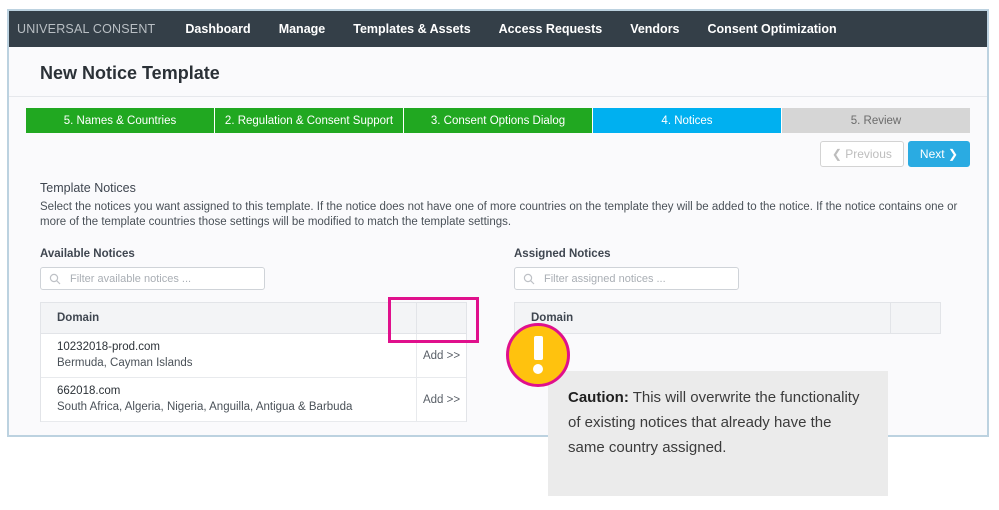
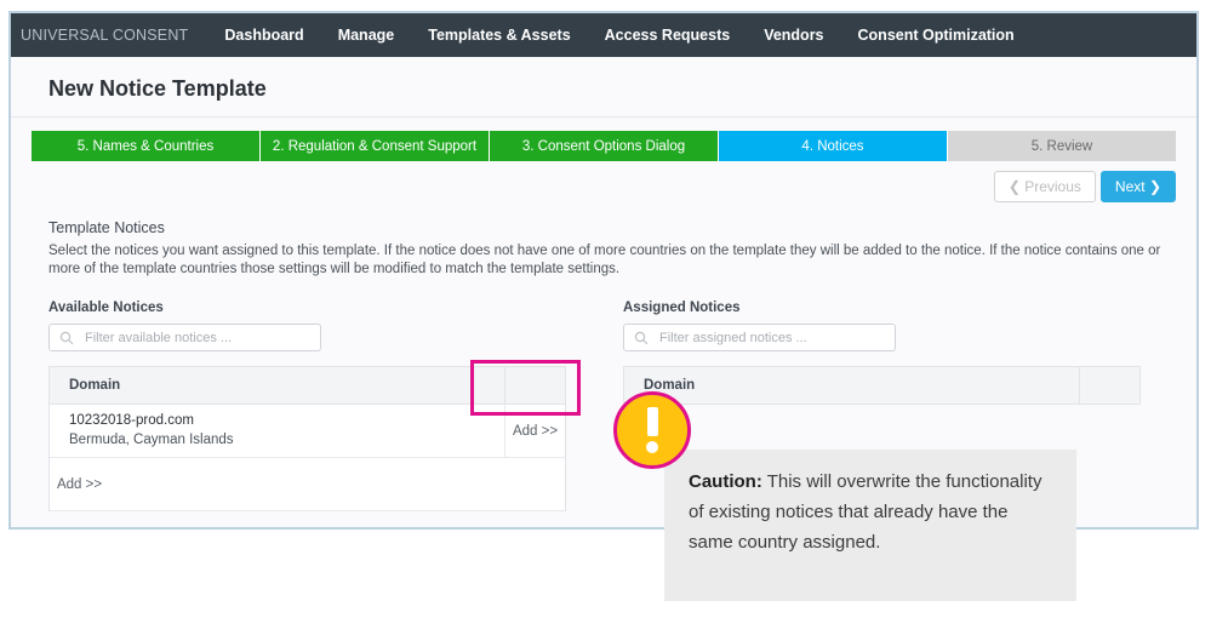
  UNIVERSAL CONSENT
  Dashboard
  Manage
  Templates & Assets
  Access Requests
  Vendors
  Consent Optimization
  New Notice Template
  5. Names & Countries
  2. Regulation & Consent Support
  3. Consent Options Dialog
  4. Notices
  5. Review
  ❮ Previous
  Next ❯
  Template Notices
  Select the notices you want assigned to this template. If the notice does not have one of more countries on the template they will be added to the notice. If the notice contains one or more of the template countries those settings will be modified to match the template settings.
  Available Notices
  Filter available notices ...
  Domain
  10232018-prod.com
  Bermuda, Cayman Islands
  Add >>
- 662018.com
- South Africa, Algeria, Nigeria, Anguilla, Antigua & Barbuda
  Add >>
  Assigned Notices
  Filter assigned notices ...
  Domain
  Caution: This will overwrite the functionality of existing notices that already have the same country assigned.
